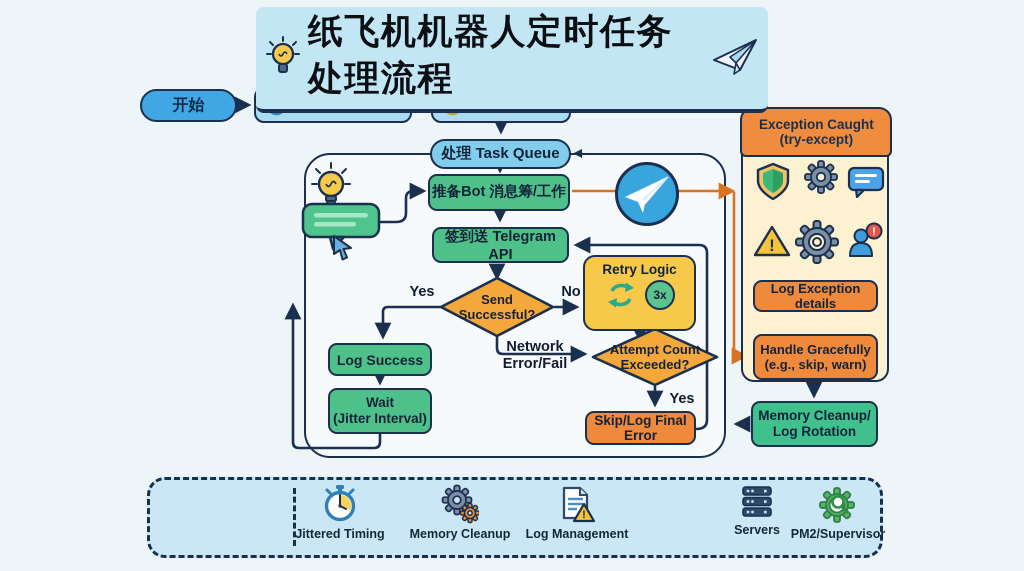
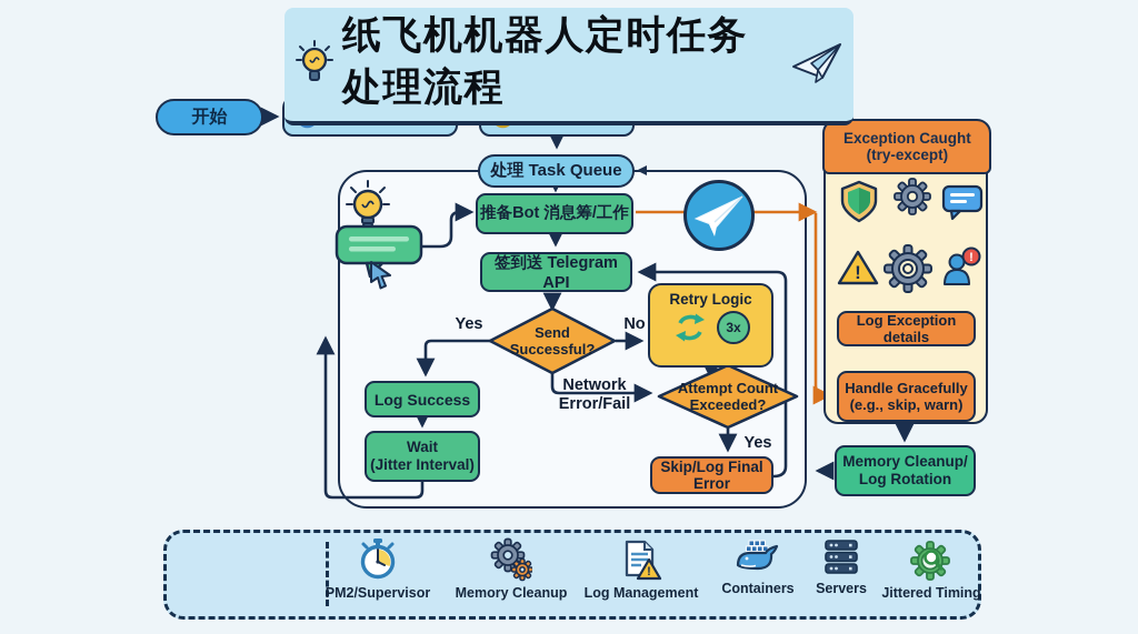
  纸飞机机器人定时任务处理流程
  开始
  处理 Task Queue
  推备Bot 消息筹/工作
  签到送 Telegram API
  Send
  Successful?
  Attempt Count
  Exceeded?
  Yes
  No
  Network
  Error/Fail
  Yes
  Retry Logic
  3x
  Log Success
  Wait
  (Jitter Interval)
  Skip/Log Final Error
  Exception Caught
  (try-except)
  !
  !
  Log Exception details
  Handle Gracefully
  (e.g., skip, warn)
  Memory Cleanup/
  Log Rotation
- Jittered Timing
+ PM2/Supervisor
  Memory Cleanup
  !
  Log Management
+ Containers
  Servers
- PM2/Supervisor
+ Jittered Timing
